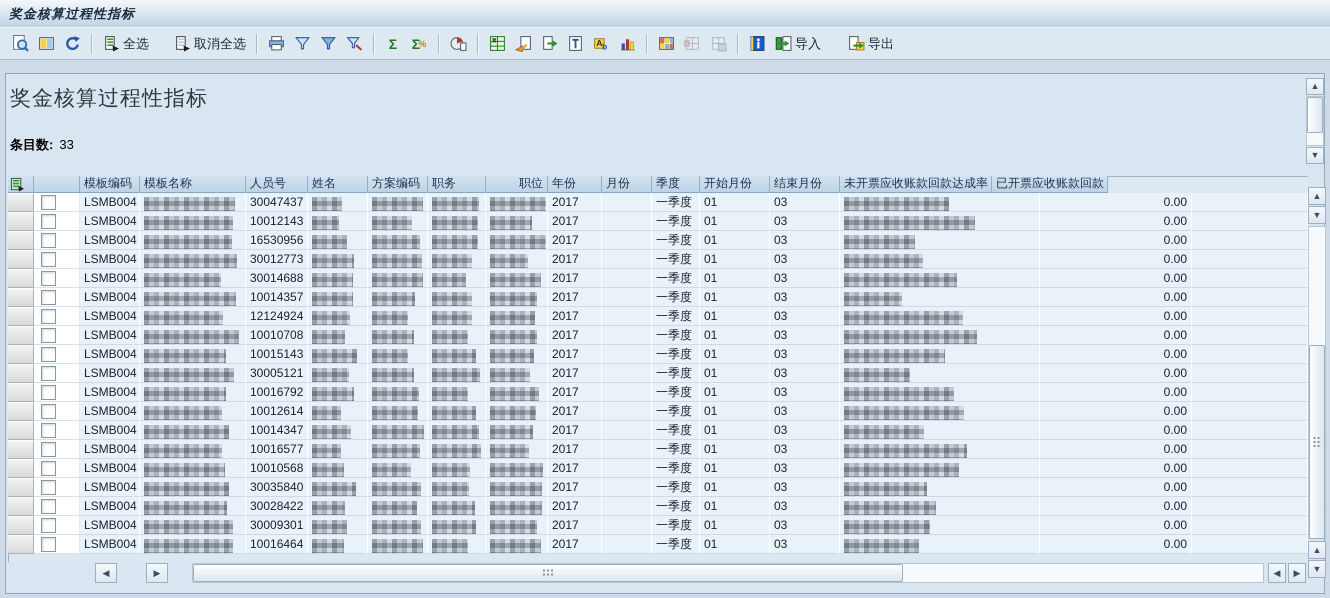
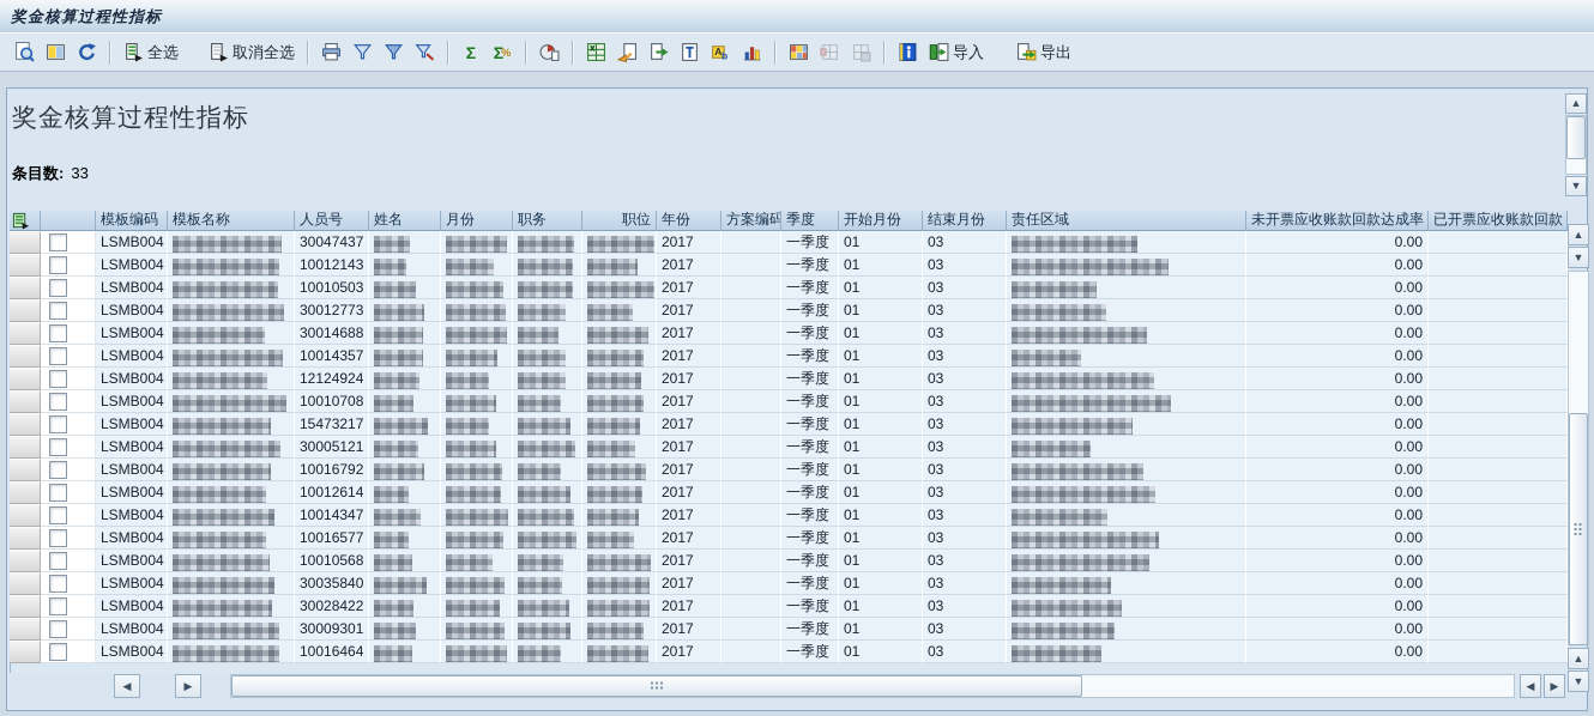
  奖金核算过程性指标
  全选
  取消全选
  Σ
  Σ
  %
  A
  b
  导入
  导出
  奖金核算过程性指标
  条目数: 33
  ▲
  ▼
  模板编码
  模板名称
  人员号
  姓名
- 方案编码
+ 月份
  职务
  职位
  年份
- 月份
+ 方案编码
  季度
  开始月份
  结束月份
+ 责任区域
  未开票应收账款回款达成率
  已开票应收账款回款
  LSMB004
  30047437
  2017
  一季度
  01
  03
  0.00
  LSMB004
  10012143
  2017
  一季度
  01
  03
  0.00
  LSMB004
- 16530956
+ 10010503
  2017
  一季度
  01
  03
  0.00
  LSMB004
  30012773
  2017
  一季度
  01
  03
  0.00
  LSMB004
  30014688
  2017
  一季度
  01
  03
  0.00
  LSMB004
  10014357
  2017
  一季度
  01
  03
  0.00
  LSMB004
  12124924
  2017
  一季度
  01
  03
  0.00
  LSMB004
  10010708
  2017
  一季度
  01
  03
  0.00
  LSMB004
- 10015143
+ 15473217
  2017
  一季度
  01
  03
  0.00
  LSMB004
  30005121
  2017
  一季度
  01
  03
  0.00
  LSMB004
  10016792
  2017
  一季度
  01
  03
  0.00
  LSMB004
  10012614
  2017
  一季度
  01
  03
  0.00
  LSMB004
  10014347
  2017
  一季度
  01
  03
  0.00
  LSMB004
  10016577
  2017
  一季度
  01
  03
  0.00
  LSMB004
  10010568
  2017
  一季度
  01
  03
  0.00
  LSMB004
  30035840
  2017
  一季度
  01
  03
  0.00
  LSMB004
  30028422
  2017
  一季度
  01
  03
  0.00
  LSMB004
  30009301
  2017
  一季度
  01
  03
  0.00
  LSMB004
  10016464
  2017
  一季度
  01
  03
  0.00
  ▲
  ▼
  ▲
  ▼
  ◀
  ▶
  ◀
  ▶
